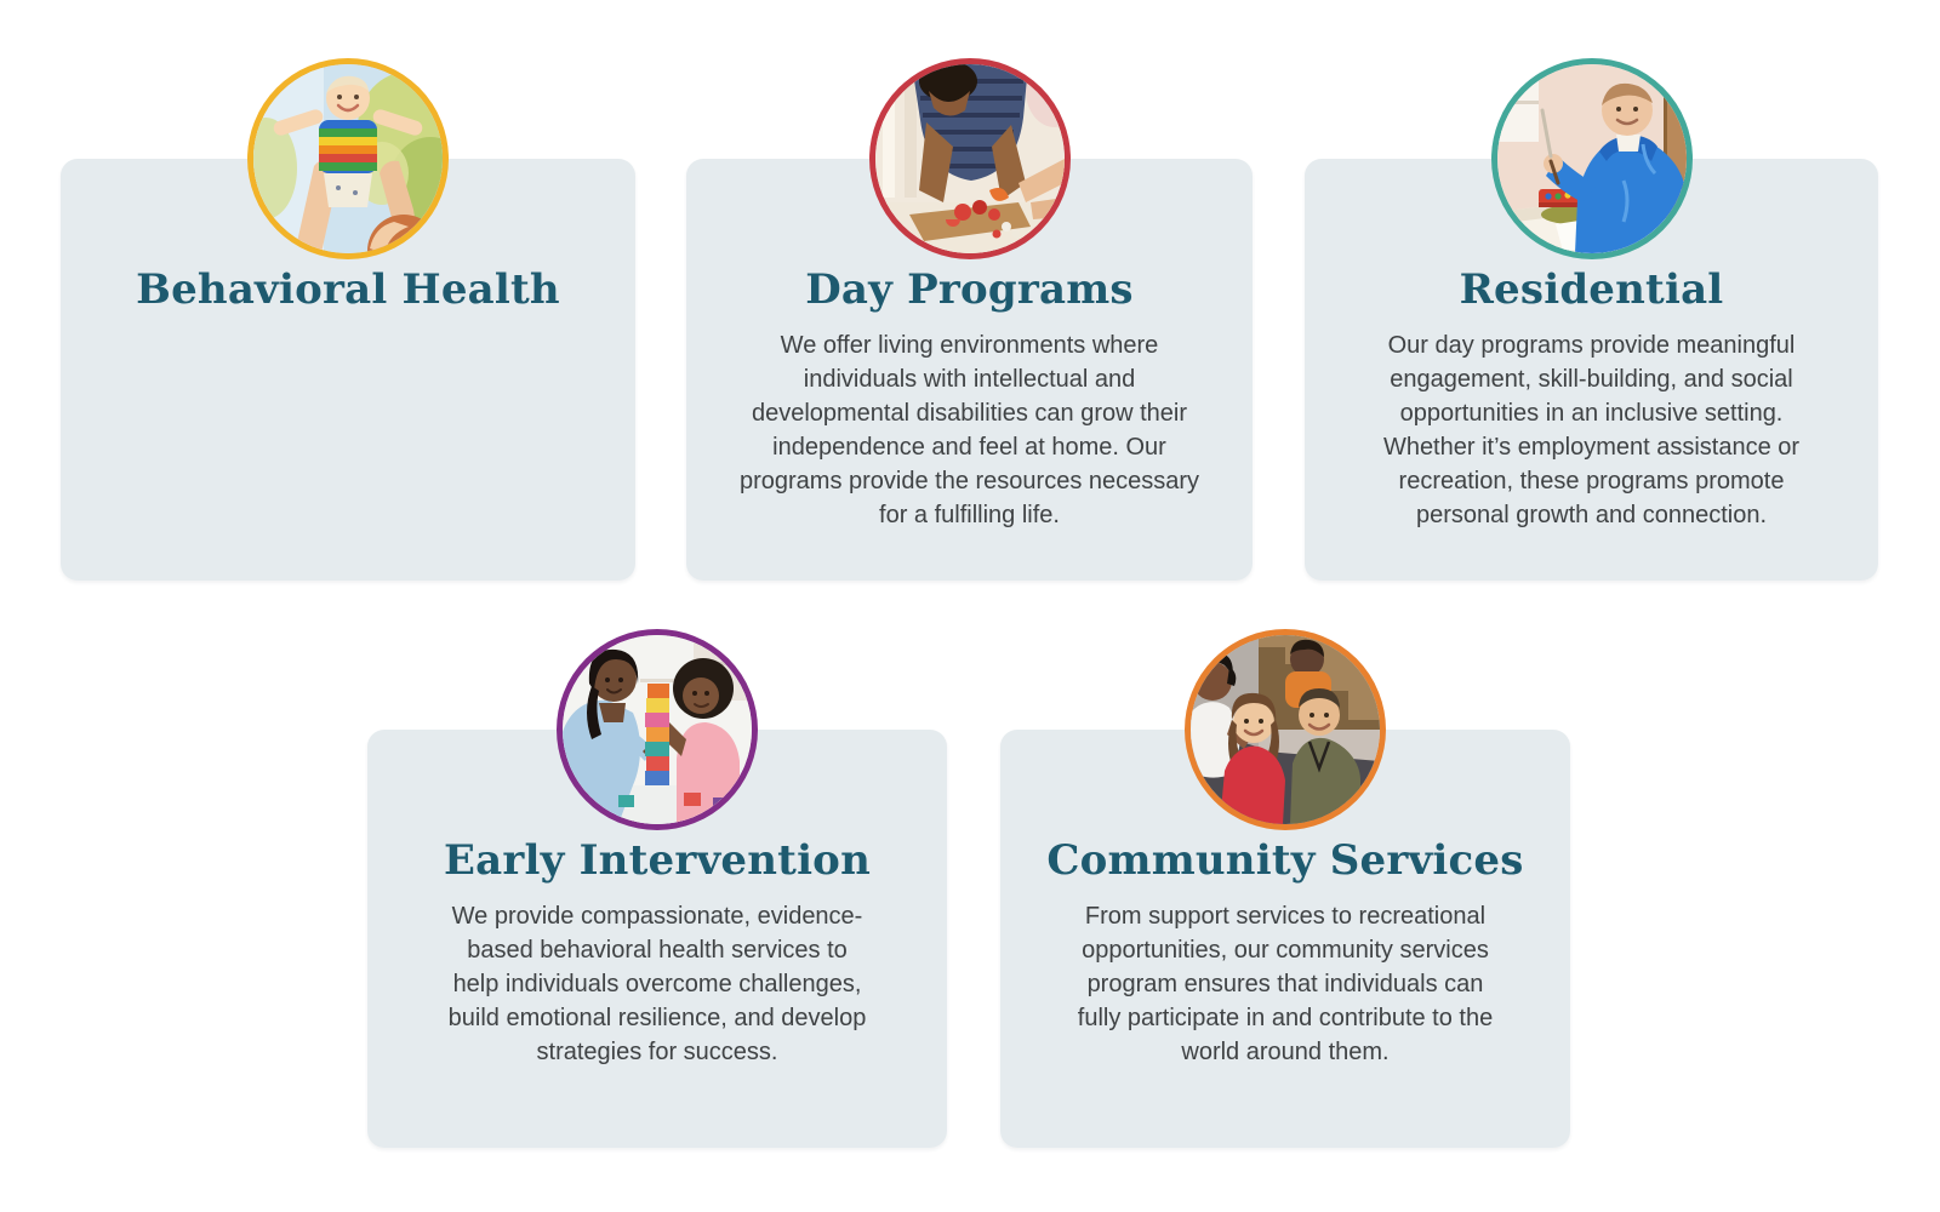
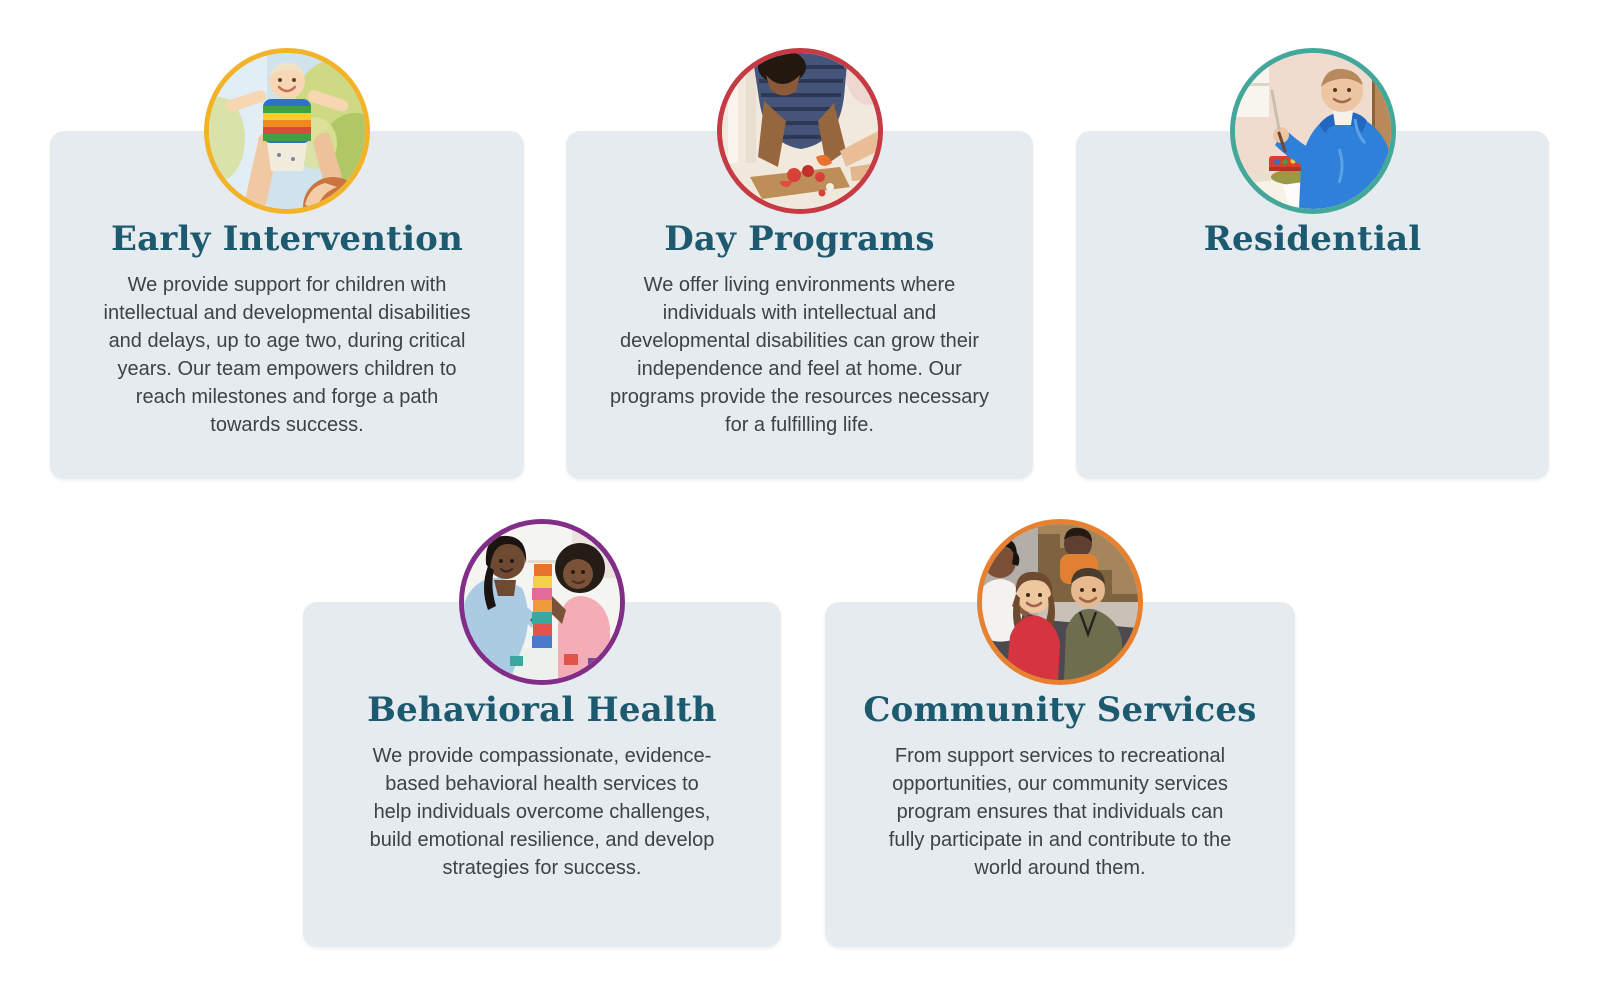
- Behavioral Health
+ Early Intervention
+ We provide support for children with intellectual and developmental disabilities and delays, up to age two, during critical years. Our team empowers children to reach milestones and forge a path towards success.
  Day Programs
  We offer living environments where individuals with intellectual and developmental disabilities can grow their independence and feel at home. Our programs provide the resources necessary for a fulfilling life.
  Residential
- Our day programs provide meaningful engagement, skill-building, and social opportunities in an inclusive setting. Whether it’s employment assistance or recreation, these programs promote personal growth and connection.
- Early Intervention
+ Behavioral Health
  We provide compassionate, evidence-based behavioral health services to help individuals overcome challenges, build emotional resilience, and develop strategies for success.
  Community Services
  From support services to recreational opportunities, our community services program ensures that individuals can fully participate in and contribute to the world around them.
